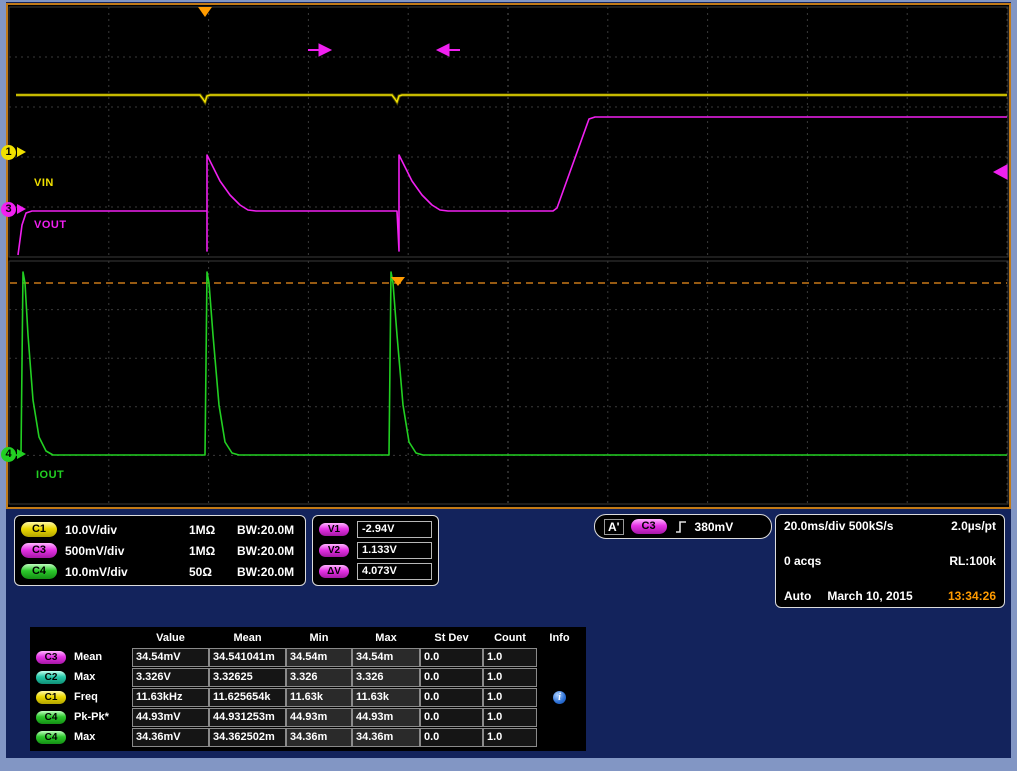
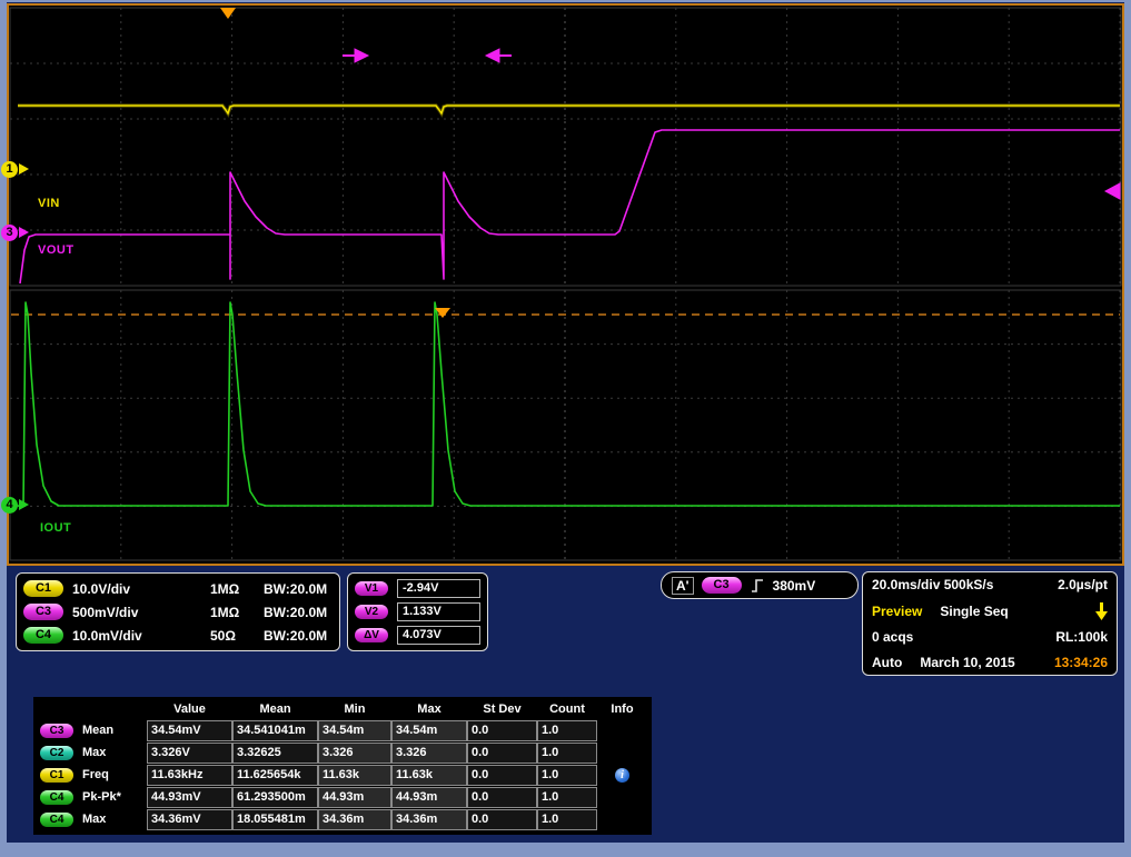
  1
  3
  4
  VIN
  VOUT
  IOUT
  C1
  10.0V/div
  1MΩ
  BW:20.0M
  C3
  500mV/div
  1MΩ
  BW:20.0M
  C4
  10.0mV/div
  50Ω
  BW:20.0M
  V1
  -2.94V
  V2
  1.133V
  ΔV
  4.073V
  A'
  C3
  380mV
  20.0ms/div 500kS/s
  2.0µs/pt
+ Preview
+ Single Seq
  0 acqs
  RL:100k
  Auto
  March 10, 2015
  13:34:26
  Value
  Mean
  Min
  Max
  St Dev
  Count
  Info
  C3
  Mean
  34.54mV
  34.541041m
  34.54m
  34.54m
  0.0
  1.0
  C2
  Max
  3.326V
  3.32625
  3.326
  3.326
  0.0
  1.0
  C1
  Freq
  11.63kHz
  11.625654k
  11.63k
  11.63k
  0.0
  1.0
  i
  C4
  Pk-Pk*
  44.93mV
- 44.931253m
+ 61.293500m
  44.93m
  44.93m
  0.0
  1.0
  C4
  Max
  34.36mV
- 34.362502m
+ 18.055481m
  34.36m
  34.36m
  0.0
  1.0
